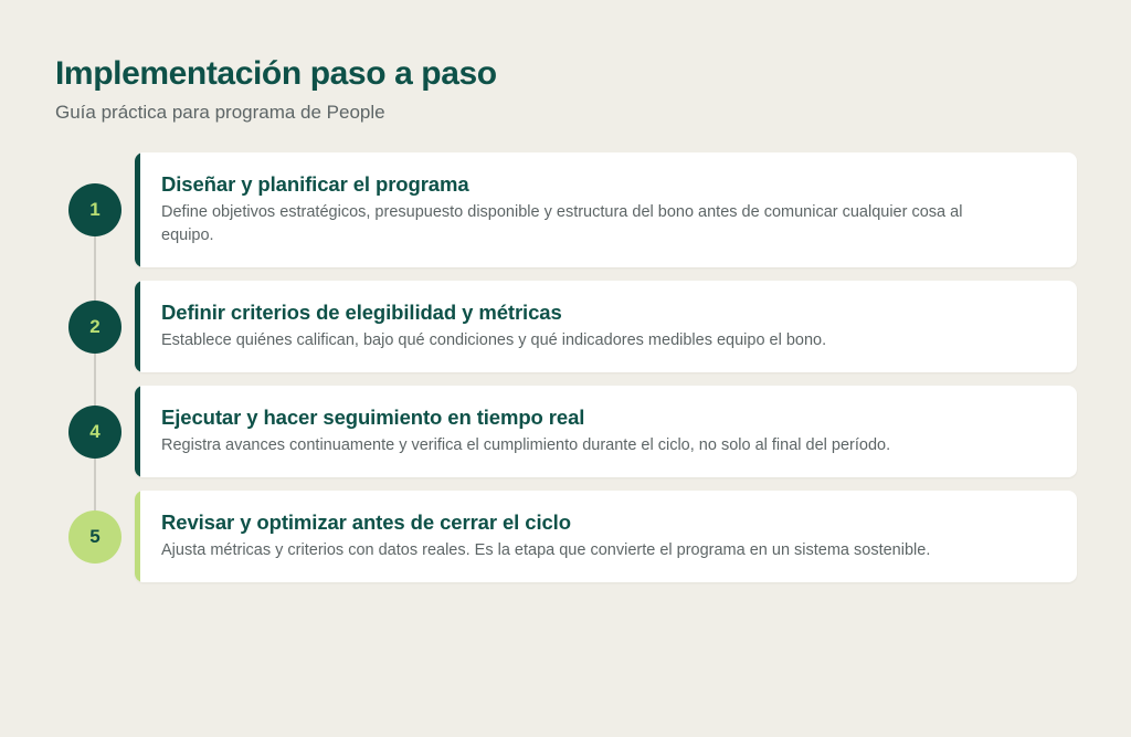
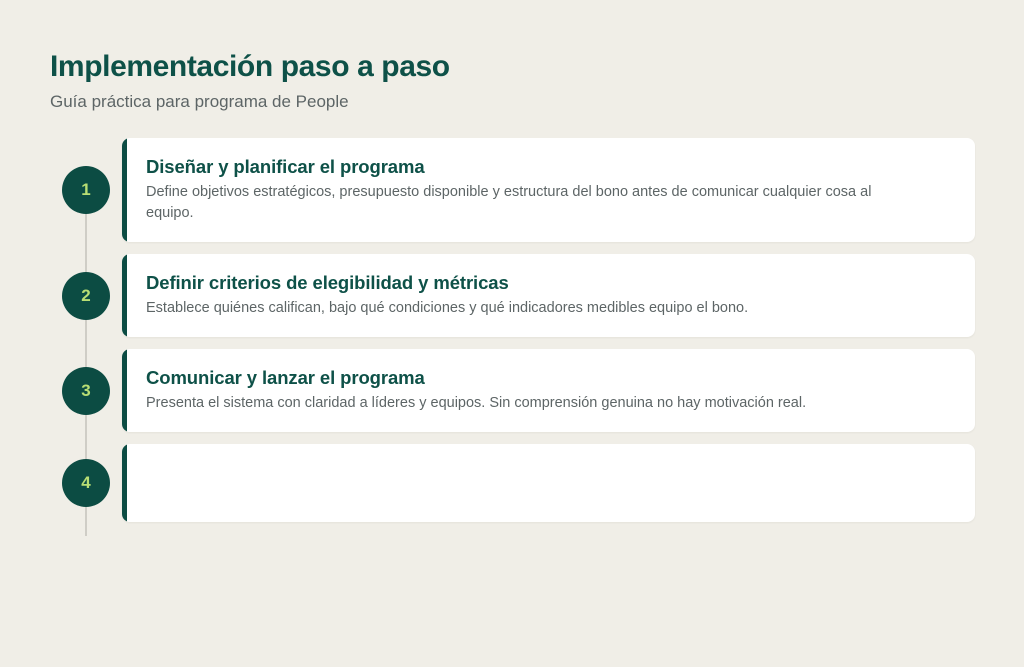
  Implementación paso a paso
  Guía práctica para programa de People
  1
  Diseñar y planificar el programa
  Define objetivos estratégicos, presupuesto disponible y estructura del bono antes de comunicar cualquier cosa al equipo.
  2
  Definir criterios de elegibilidad y métricas
  Establece quiénes califican, bajo qué condiciones y qué indicadores medibles equipo el bono.
+ 3
+ Comunicar y lanzar el programa
+ Presenta el sistema con claridad a líderes y equipos. Sin comprensión genuina no hay motivación real.
  4
- Ejecutar y hacer seguimiento en tiempo real
- Registra avances continuamente y verifica el cumplimiento durante el ciclo, no solo al final del período.
- 5
- Revisar y optimizar antes de cerrar el ciclo
- Ajusta métricas y criterios con datos reales. Es la etapa que convierte el programa en un sistema sostenible.
